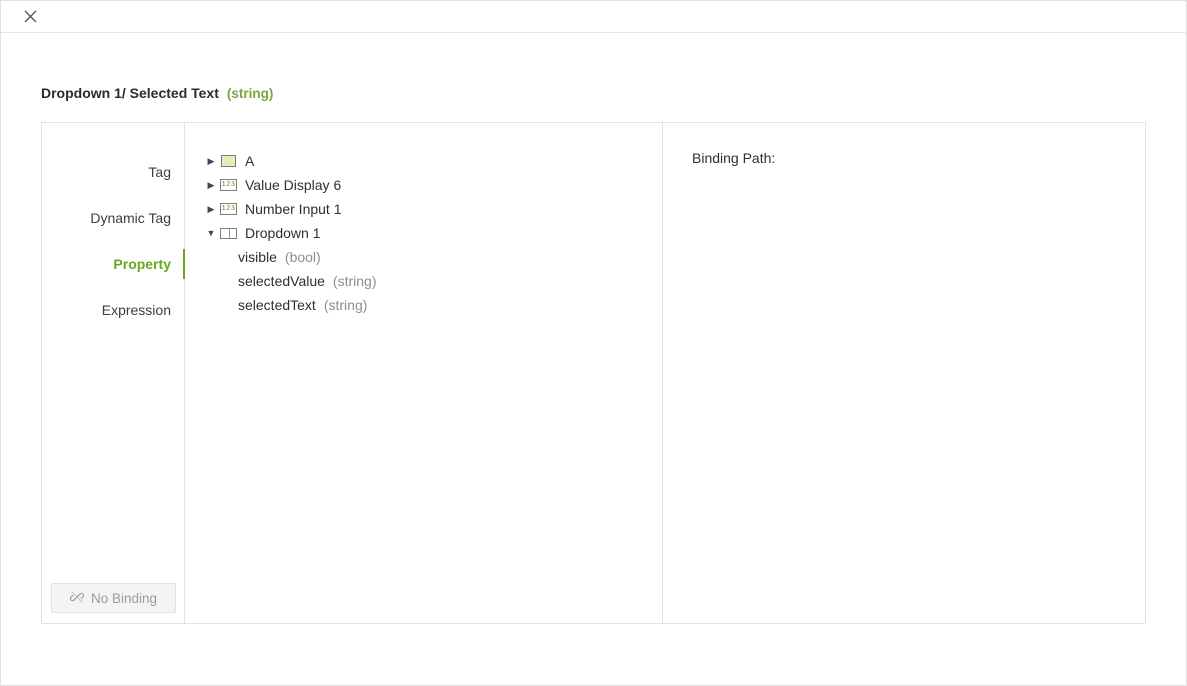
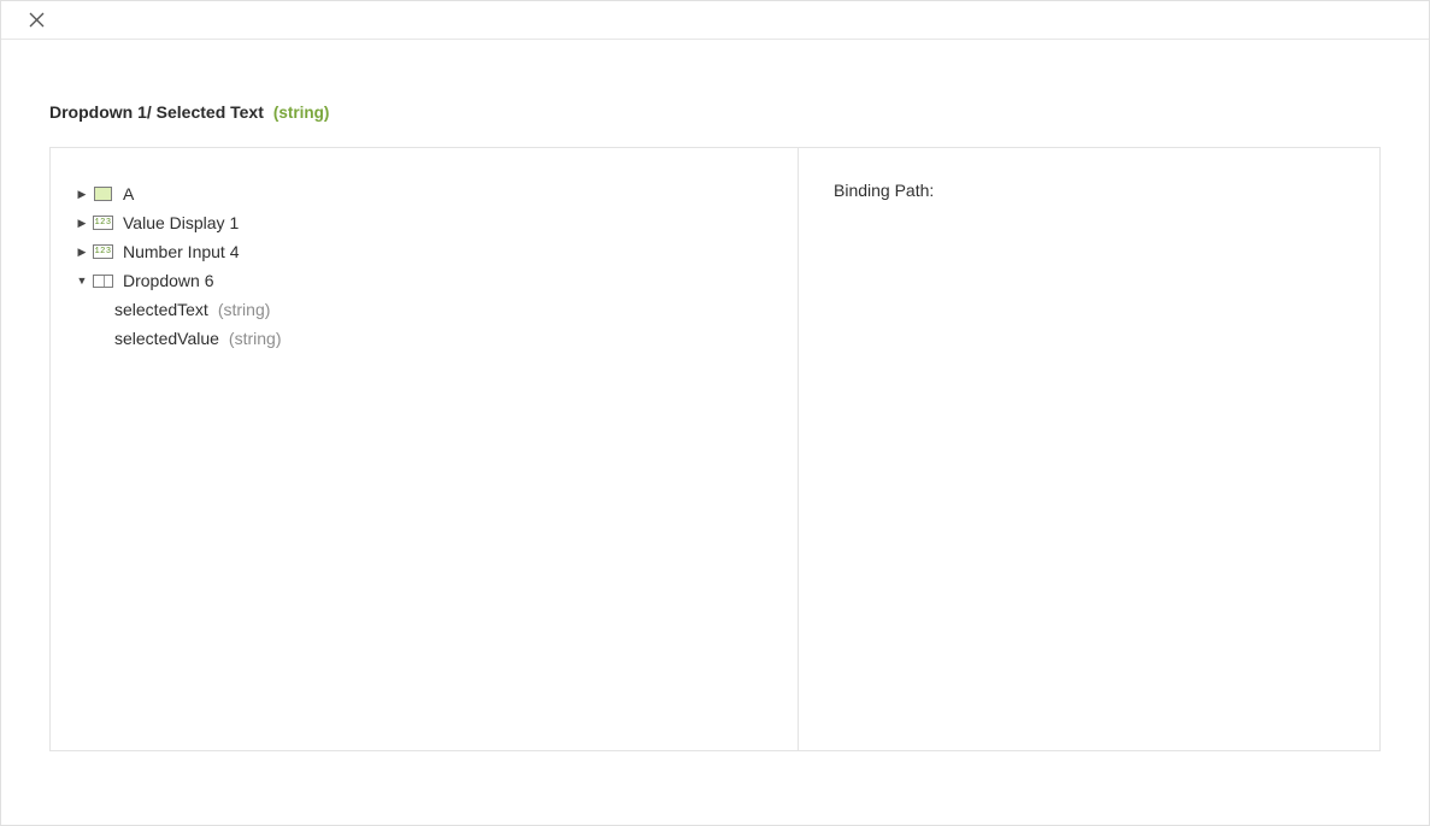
  Dropdown 1/ Selected Text
  (string)
- Tag
- Dynamic Tag
- Property
- Expression
- No Binding
  ▶
  A
  ▶
  123
- Value Display 6
+ Value Display 1
  ▶
  123
- Number Input 1
+ Number Input 4
  ▼
- Dropdown 1
+ Dropdown 6
- visible
- (bool)
- selectedValue
+ selectedText
  (string)
- selectedText
+ selectedValue
  (string)
  Binding Path:
